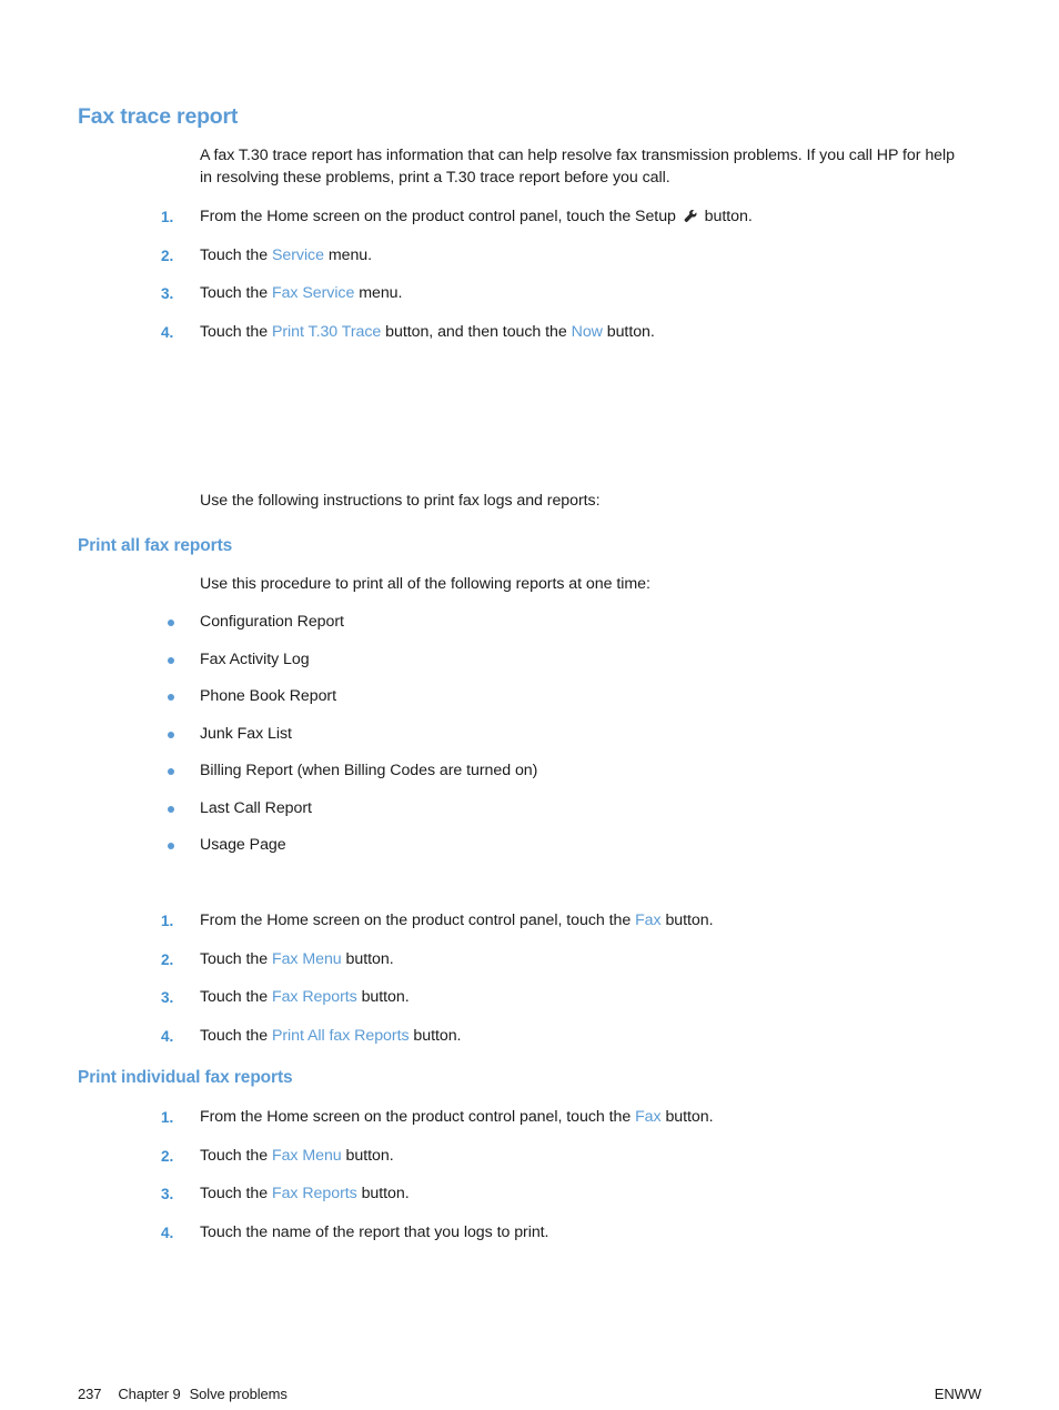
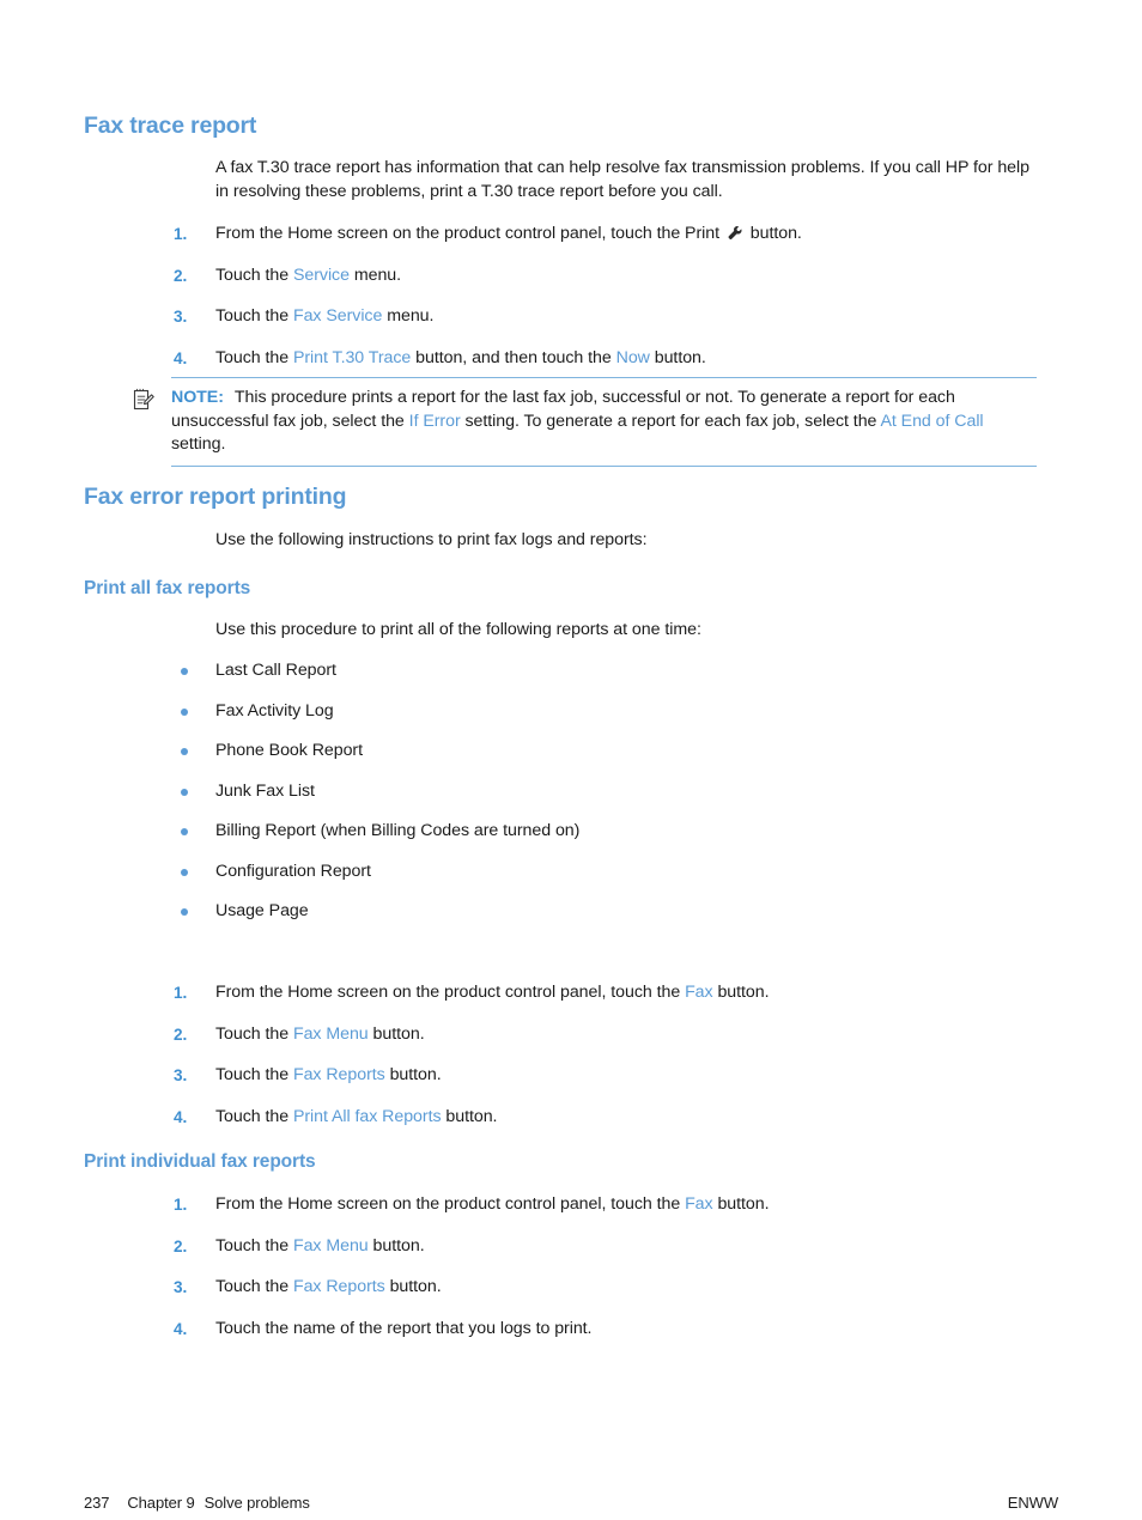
  Fax trace report
  A fax T.30 trace report has information that can help resolve fax transmission problems. If you call HP for help in resolving these problems, print a T.30 trace report before you call.
  1.
- From the Home screen on the product control panel, touch the Setup button.
+ From the Home screen on the product control panel, touch the Print button.
  2.
  Touch the Service menu.
  3.
  Touch the Fax Service menu.
  4.
  Touch the Print T.30 Trace button, and then touch the Now button.
+ NOTE: This procedure prints a report for the last fax job, successful or not. To generate a report for each unsuccessful fax job, select the If Error setting. To generate a report for each fax job, select the At End of Call setting.
+ Fax error report printing
  Use the following instructions to print fax logs and reports:
  Print all fax reports
  Use this procedure to print all of the following reports at one time:
- Configuration Report
+ Last Call Report
  Fax Activity Log
  Phone Book Report
  Junk Fax List
  Billing Report (when Billing Codes are turned on)
- Last Call Report
+ Configuration Report
  Usage Page
  1.
  From the Home screen on the product control panel, touch the Fax button.
  2.
  Touch the Fax Menu button.
  3.
  Touch the Fax Reports button.
  4.
  Touch the Print All fax Reports button.
  Print individual fax reports
  1.
  From the Home screen on the product control panel, touch the Fax button.
  2.
  Touch the Fax Menu button.
  3.
  Touch the Fax Reports button.
  4.
  Touch the name of the report that you logs to print.
  237
  Chapter 9
  Solve problems
  ENWW
